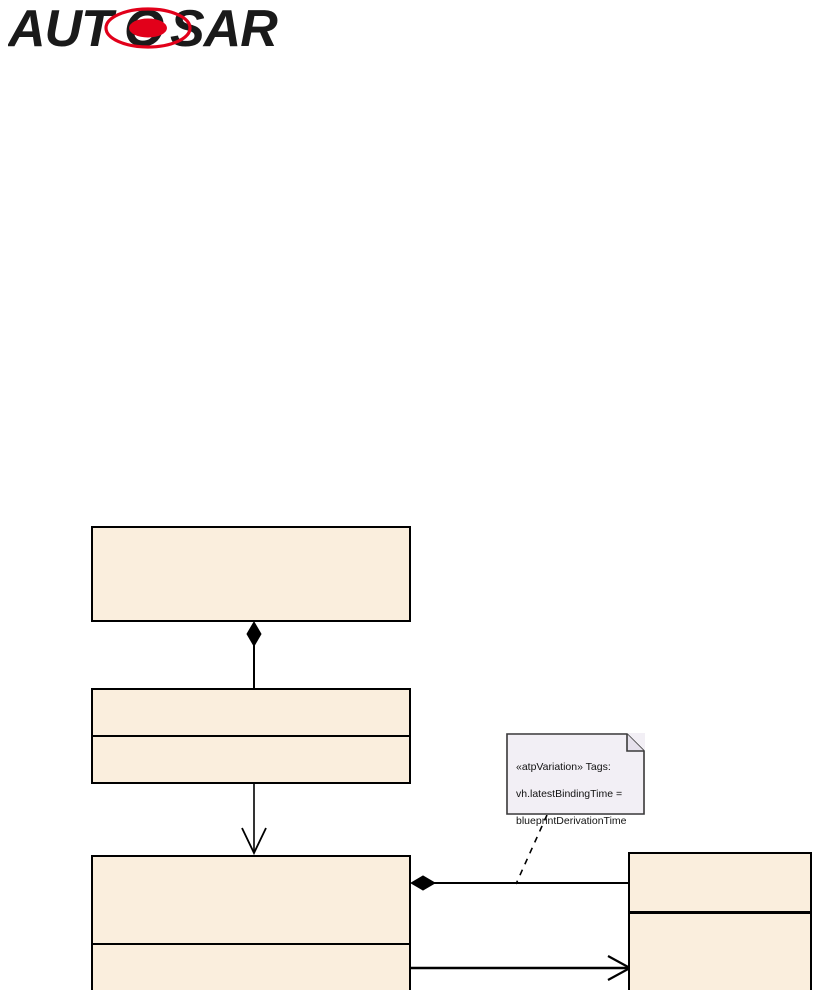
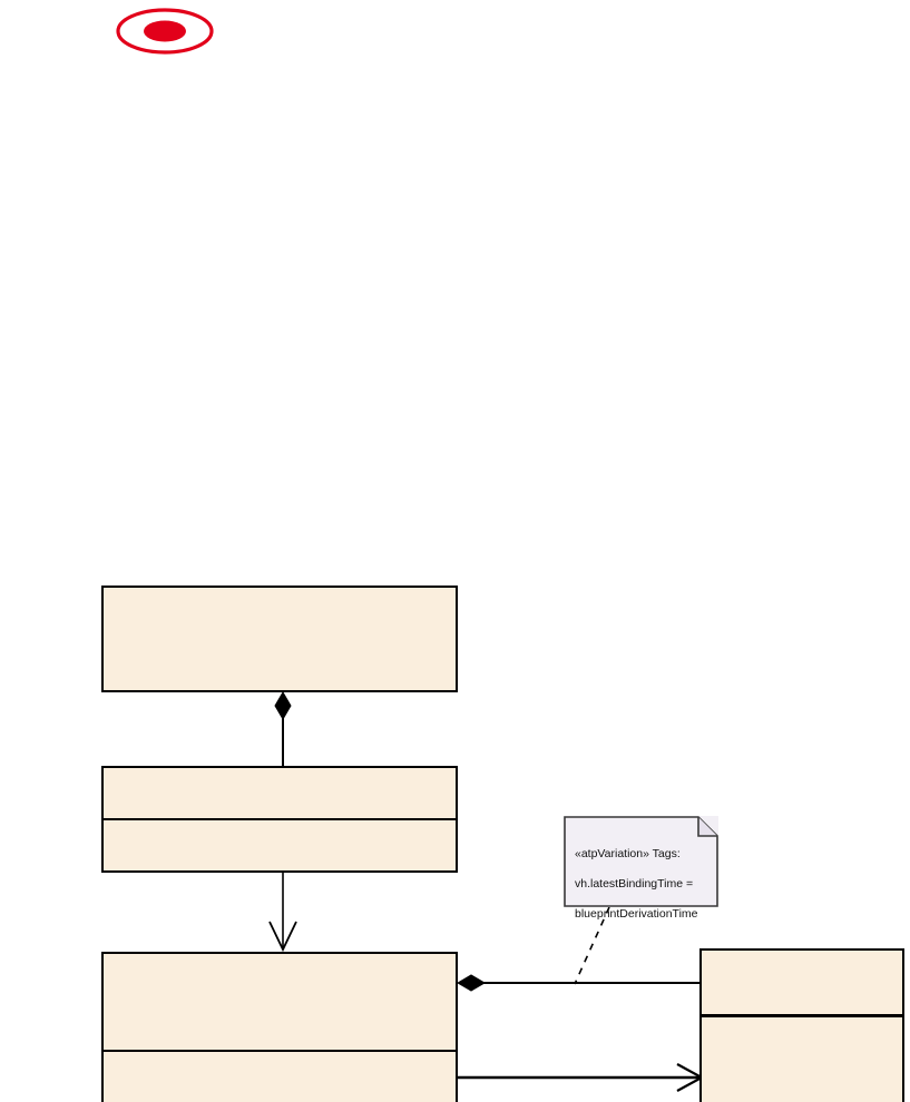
- AUT
- SAR
  «atpVariation» Tags:
  vh.latestBindingTime =
  blueprintDerivationTime
